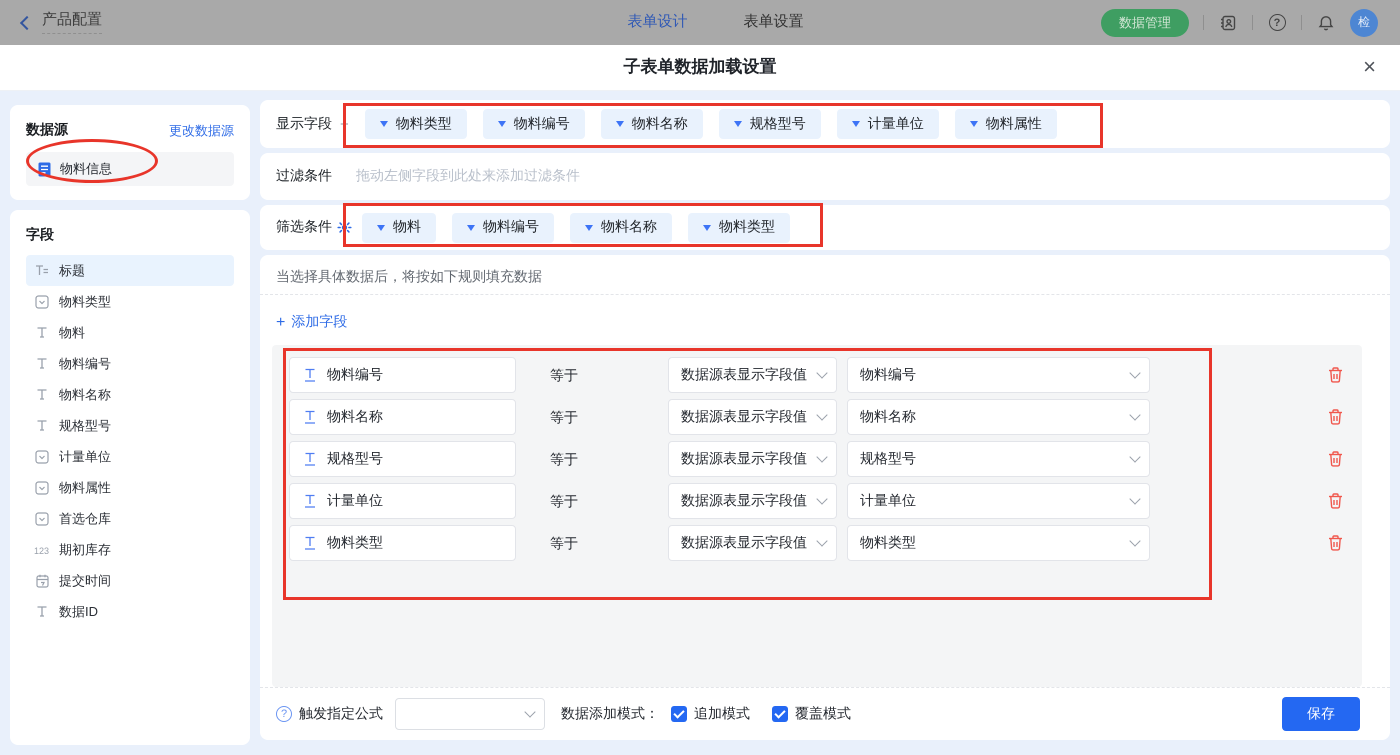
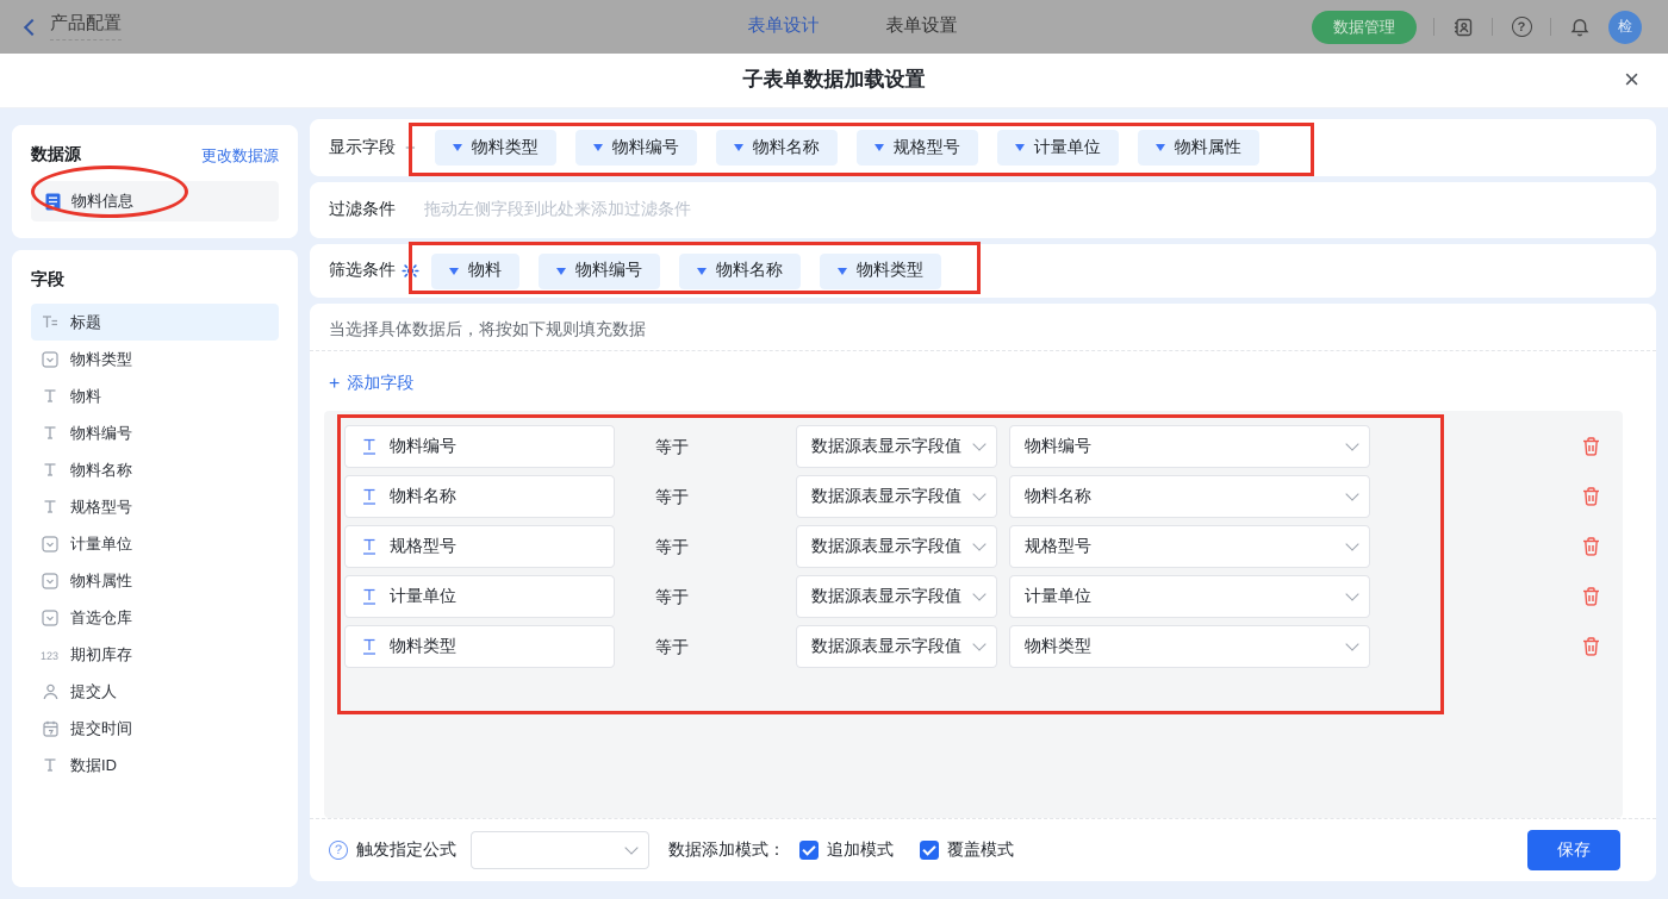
  产品配置
  表单设计
  表单设置
  数据管理
  ?
  检
  子表单数据加载设置
  ×
  数据源
  更改数据源
  物料信息
  字段
  标题
  物料类型
  物料
  物料编号
  物料名称
  规格型号
  计量单位
  物料属性
  首选仓库
  123
  期初库存
+ 提交人
  提交时间
  数据ID
  显示字段
  +
  物料类型
  物料编号
  物料名称
  规格型号
  计量单位
  物料属性
  过滤条件
  拖动左侧字段到此处来添加过滤条件
  筛选条件
  物料
  物料编号
  物料名称
  物料类型
  当选择具体数据后，将按如下规则填充数据
  +
  添加字段
  物料编号
  等于
  数据源表显示字段值
  物料编号
  物料名称
  等于
  数据源表显示字段值
  物料名称
  规格型号
  等于
  数据源表显示字段值
  规格型号
  计量单位
  等于
  数据源表显示字段值
  计量单位
  物料类型
  等于
  数据源表显示字段值
  物料类型
  ?
  触发指定公式
  数据添加模式：
  追加模式
  覆盖模式
  保存
